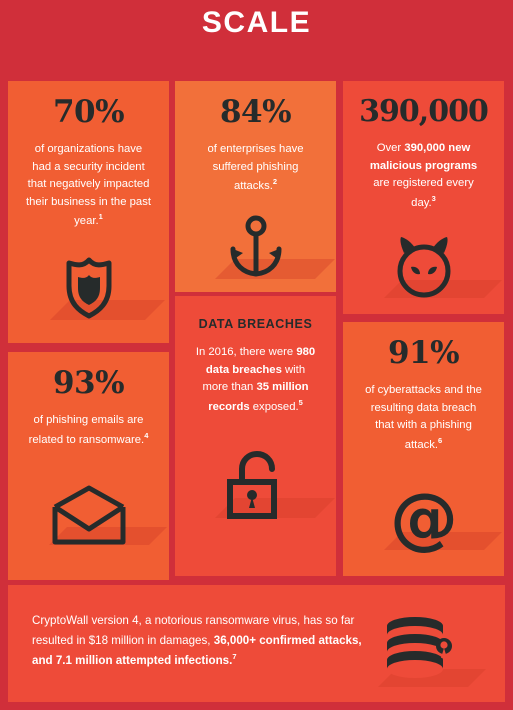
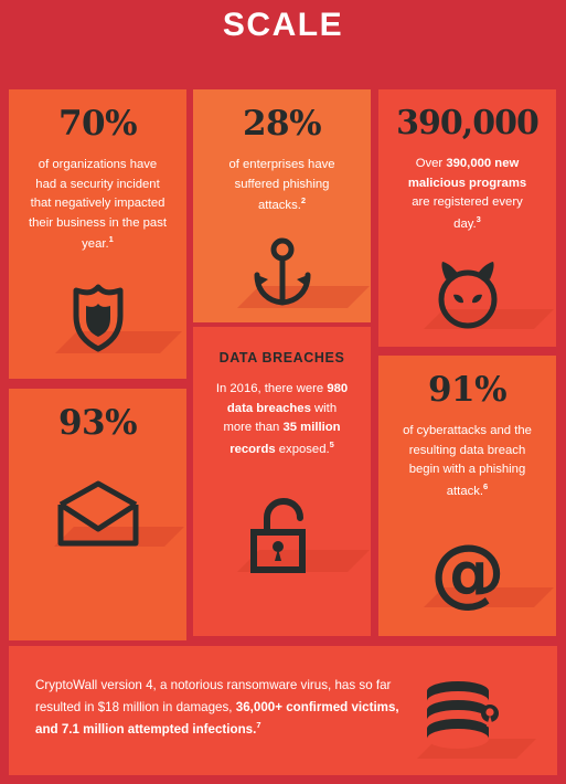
  SCALE
  70%
  of organizations have had a security incident that negatively impacted their business in the past year.1
  93%
- of phishing emails are related to ransomware.4
- 84%
+ 28%
  of enterprises have suffered phishing attacks.2
  DATA BREACHES
  In 2016, there were 980 data breaches with more than 35 million records exposed.5
  390,000
  Over 390,000 new malicious programs are registered every day.3
  91%
- of cyberattacks and the resulting data breach that with a phishing attack.6
+ of cyberattacks and the resulting data breach begin with a phishing attack.6
  @
- CryptoWall version 4, a notorious ransomware virus, has so far resulted in $18 million in damages, 36,000+ confirmed attacks, and 7.1 million attempted infections.7
+ CryptoWall version 4, a notorious ransomware virus, has so far resulted in $18 million in damages, 36,000+ confirmed victims, and 7.1 million attempted infections.7
